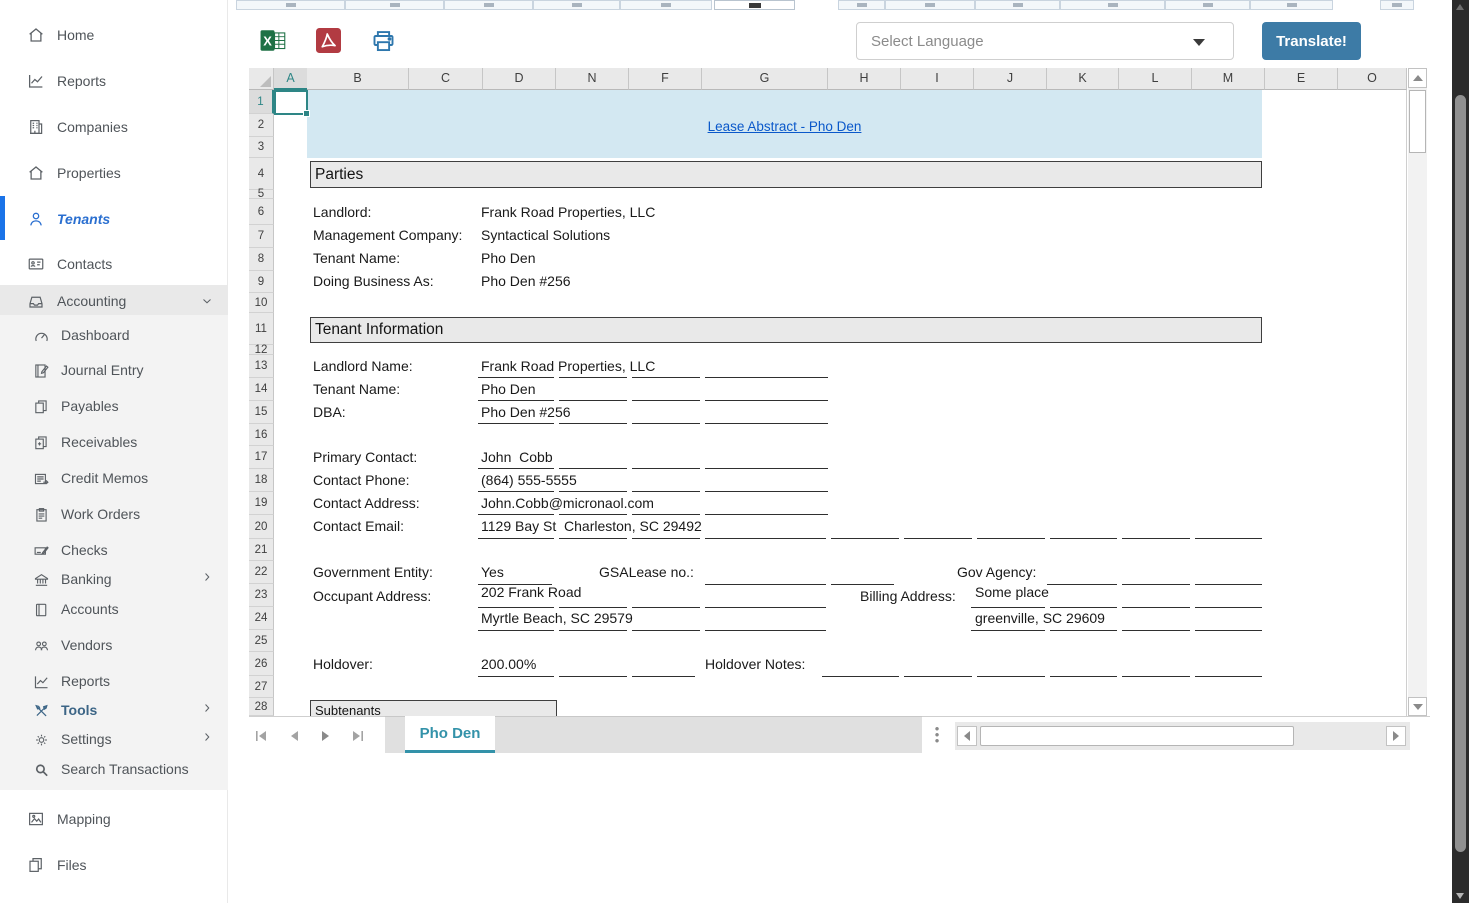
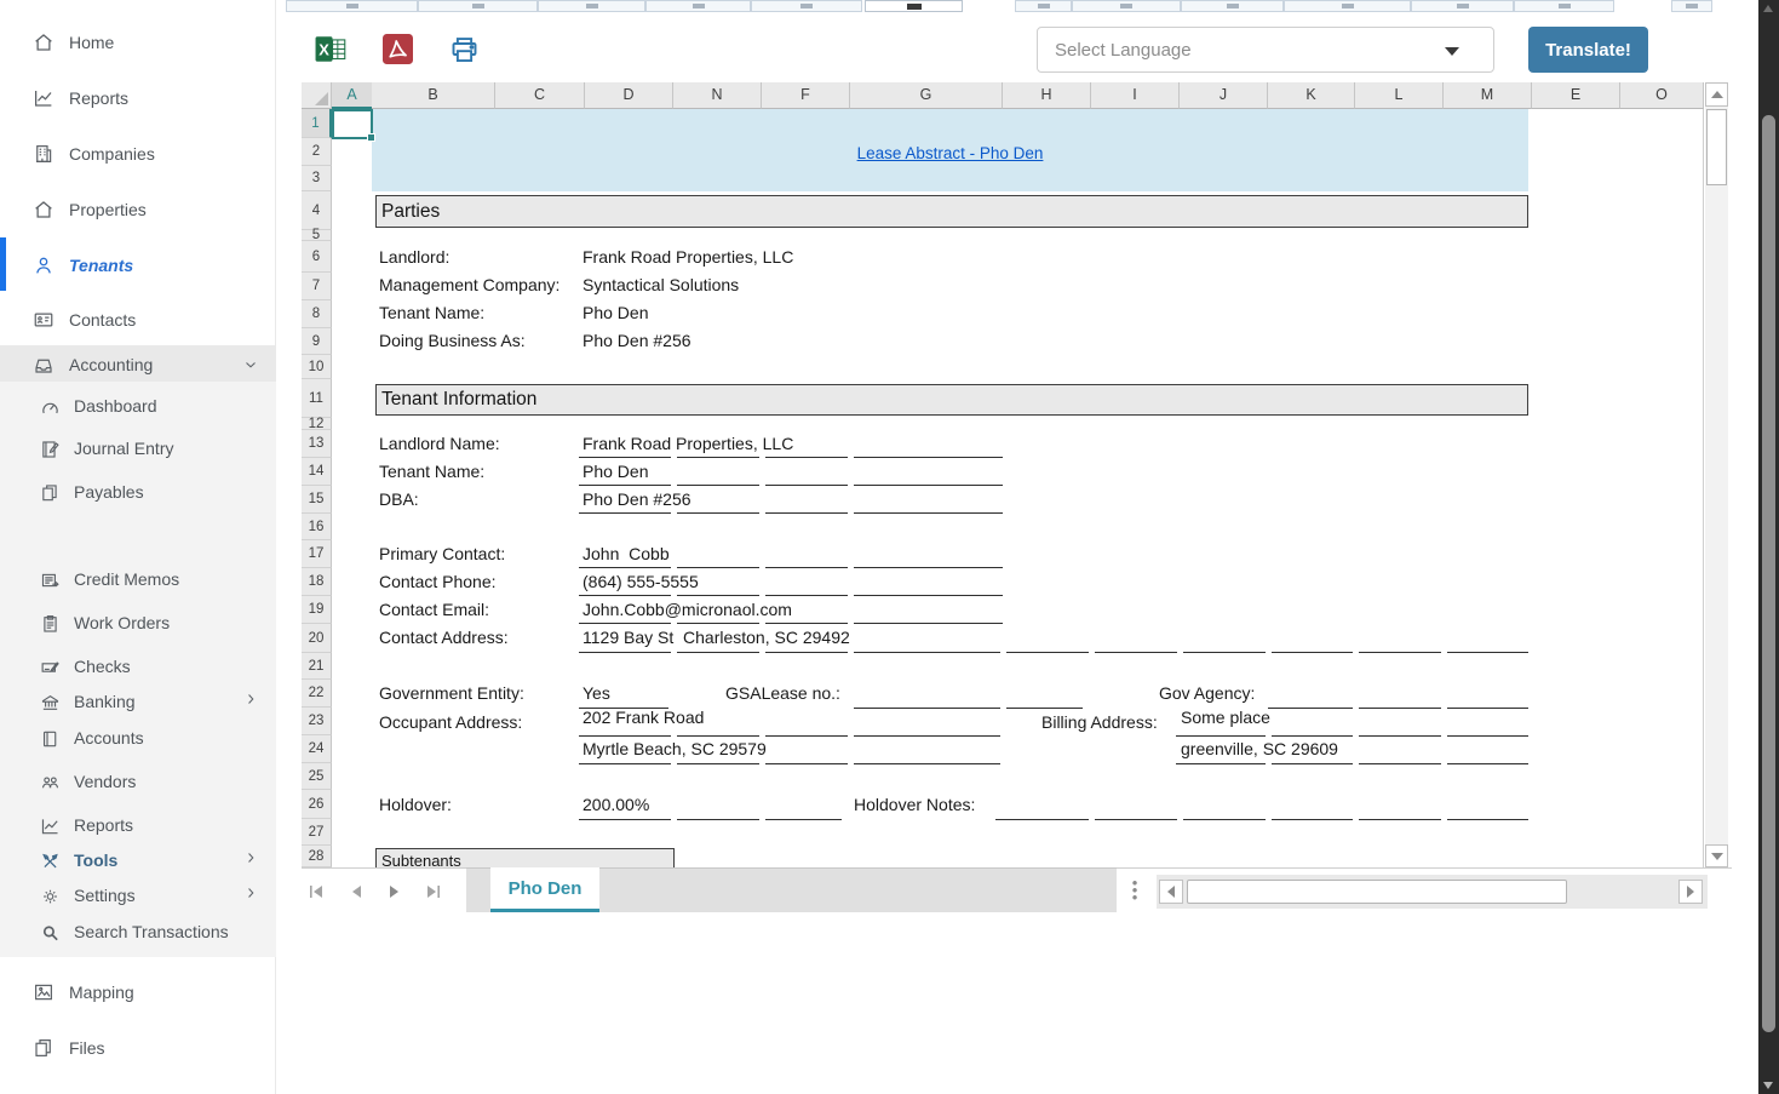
  Home
  Reports
  Companies
  Properties
  Tenants
  Contacts
  Accounting
  Dashboard
  Journal Entry
  Payables
- Receivables
  Credit Memos
  Work Orders
  Checks
  Banking
  Accounts
  Vendors
  Reports
  Tools
  Settings
  Search Transactions
  Mapping
  Files
  X
  Select Language
  Translate!
  Lease Abstract - Pho Den
  Parties
  Landlord:
  Frank Road Properties, LLC
  Management Company:
  Syntactical Solutions
  Tenant Name:
  Pho Den
  Doing Business As:
  Pho Den #256
  Tenant Information
  Landlord Name:
  Frank Road Properties, LLC
  Tenant Name:
  Pho Den
  DBA:
  Pho Den #256
  Primary Contact:
  John Cobb
  Contact Phone:
  (864) 555-5555
- Contact Address:
+ Contact Email:
  John.Cobb@micronaol.com
- Contact Email:
+ Contact Address:
  1129 Bay St Charleston, SC 29492
  Government Entity:
  Yes
  GSALease no.:
  Gov Agency:
  Occupant Address:
  202 Frank Road
  Billing Address:
  Some place
  Myrtle Beach, SC 29579
  greenville, SC 29609
  Holdover:
  200.00%
  Holdover Notes:
  Subtenants
  Pho Den
  •
  •
  •
  A
  B
  C
  D
  N
  F
  G
  H
  I
  J
  K
  L
  M
  E
  O
  1
  2
  3
  4
  5
  6
  7
  8
  9
  10
  11
  12
  13
  14
  15
  16
  17
  18
  19
  20
  21
  22
  23
  24
  25
  26
  27
  28
